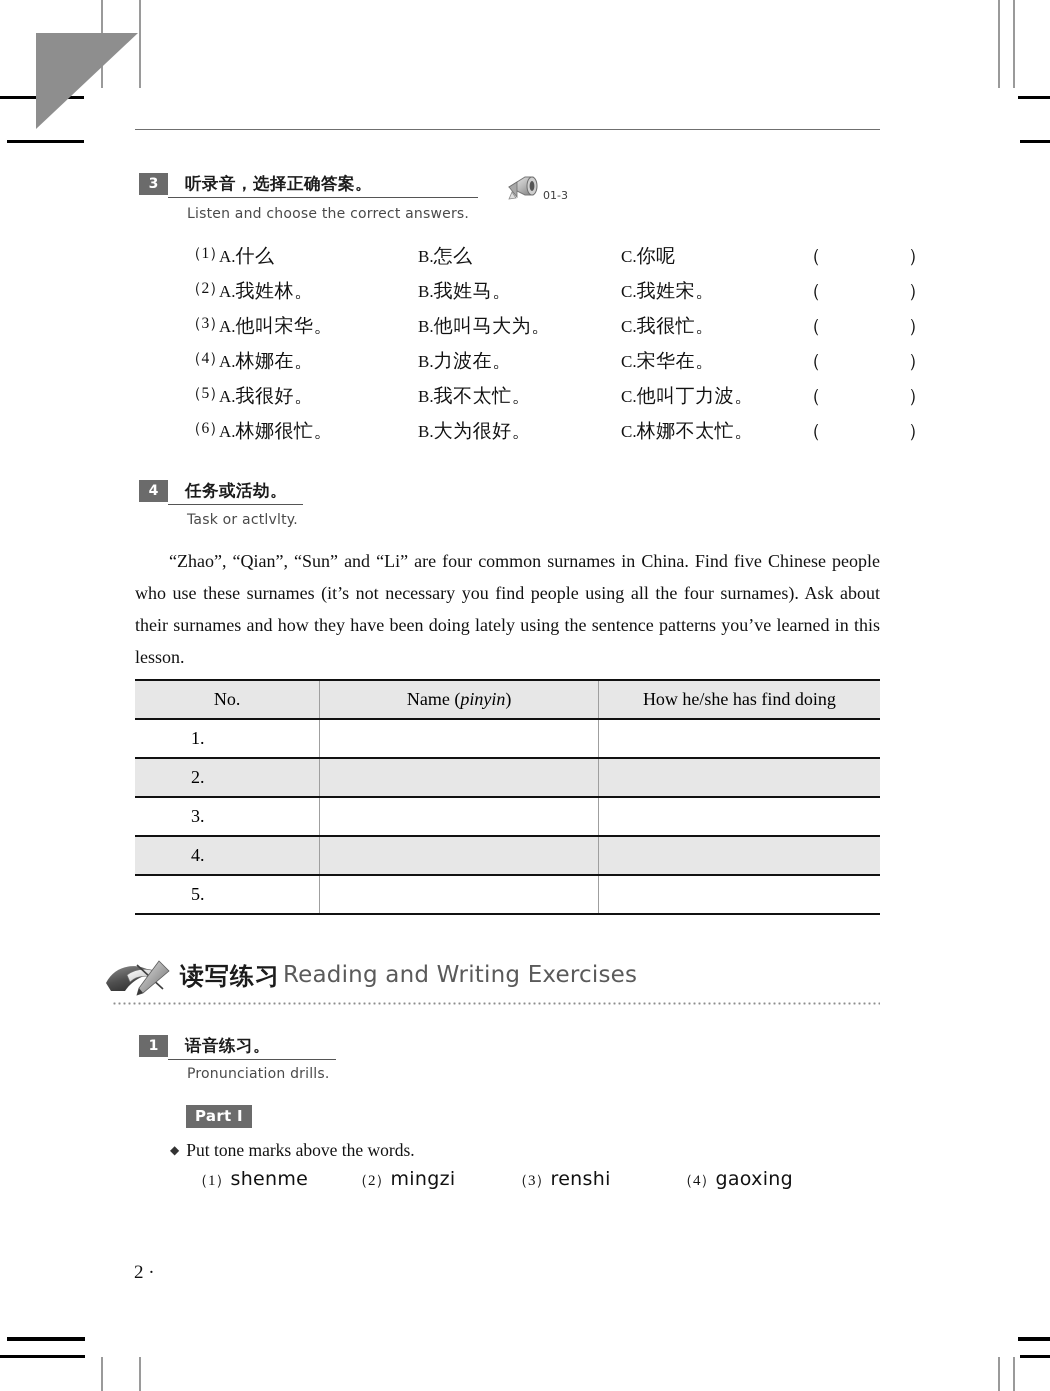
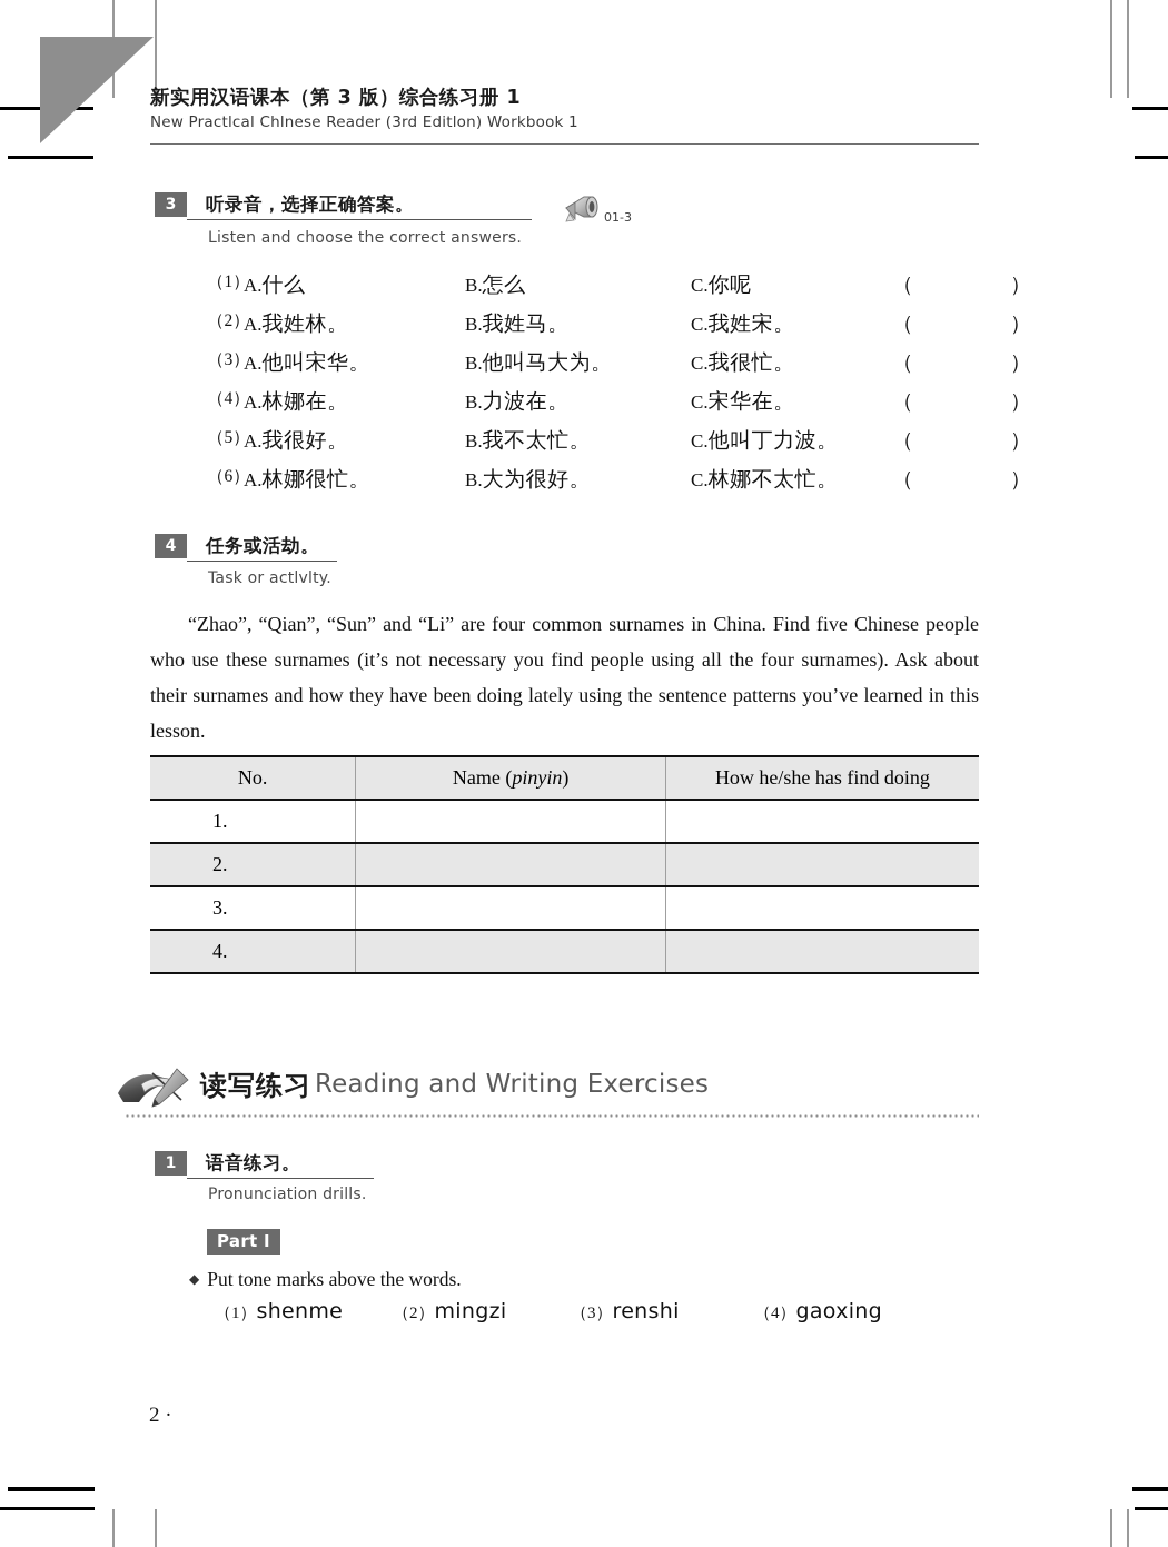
+ 新实用汉语课本（第 3 版）综合练习册 1
+ New Practlcal Chlnese Reader (3rd Editlon) Workbook 1
  3 听录音，选择正确答案。
  Listen and choose the correct answers.
  01-3
  （1）
  A.什么
  B.怎么
  C.你呢
  （ ）
  （2）
  A.我姓林。
  B.我姓马。
  C.我姓宋。
  （ ）
  （3）
  A.他叫宋华。
  B.他叫马大为。
  C.我很忙。
  （ ）
  （4）
  A.林娜在。
  B.力波在。
  C.宋华在。
  （ ）
  （5）
  A.我很好。
  B.我不太忙。
  C.他叫丁力波。
  （ ）
  （6）
  A.林娜很忙。
  B.大为很好。
  C.林娜不太忙。
  （ ）
  4 任务或活劫。
  Task or actlvlty.
  “Zhao”, “Qian”, “Sun” and “Li” are four common surnames in China. Find five Chinese people who use these surnames (it’s not necessary you find people using all the four surnames). Ask about their surnames and how they have been doing lately using the sentence patterns you’ve learned in this lesson.
  No.	Name (pinyin)	How he/she has find doing
  1.
  2.
  3.
  4.
- 5.
  读写练习
  Reading and Writing Exercises
  1 语音练习。
  Pronunciation drills.
  Part I
  ◆ Put tone marks above the words.
  （1）shenme
  （2）mingzi
  （3）renshi
  （4）gaoxing
  2 ·
